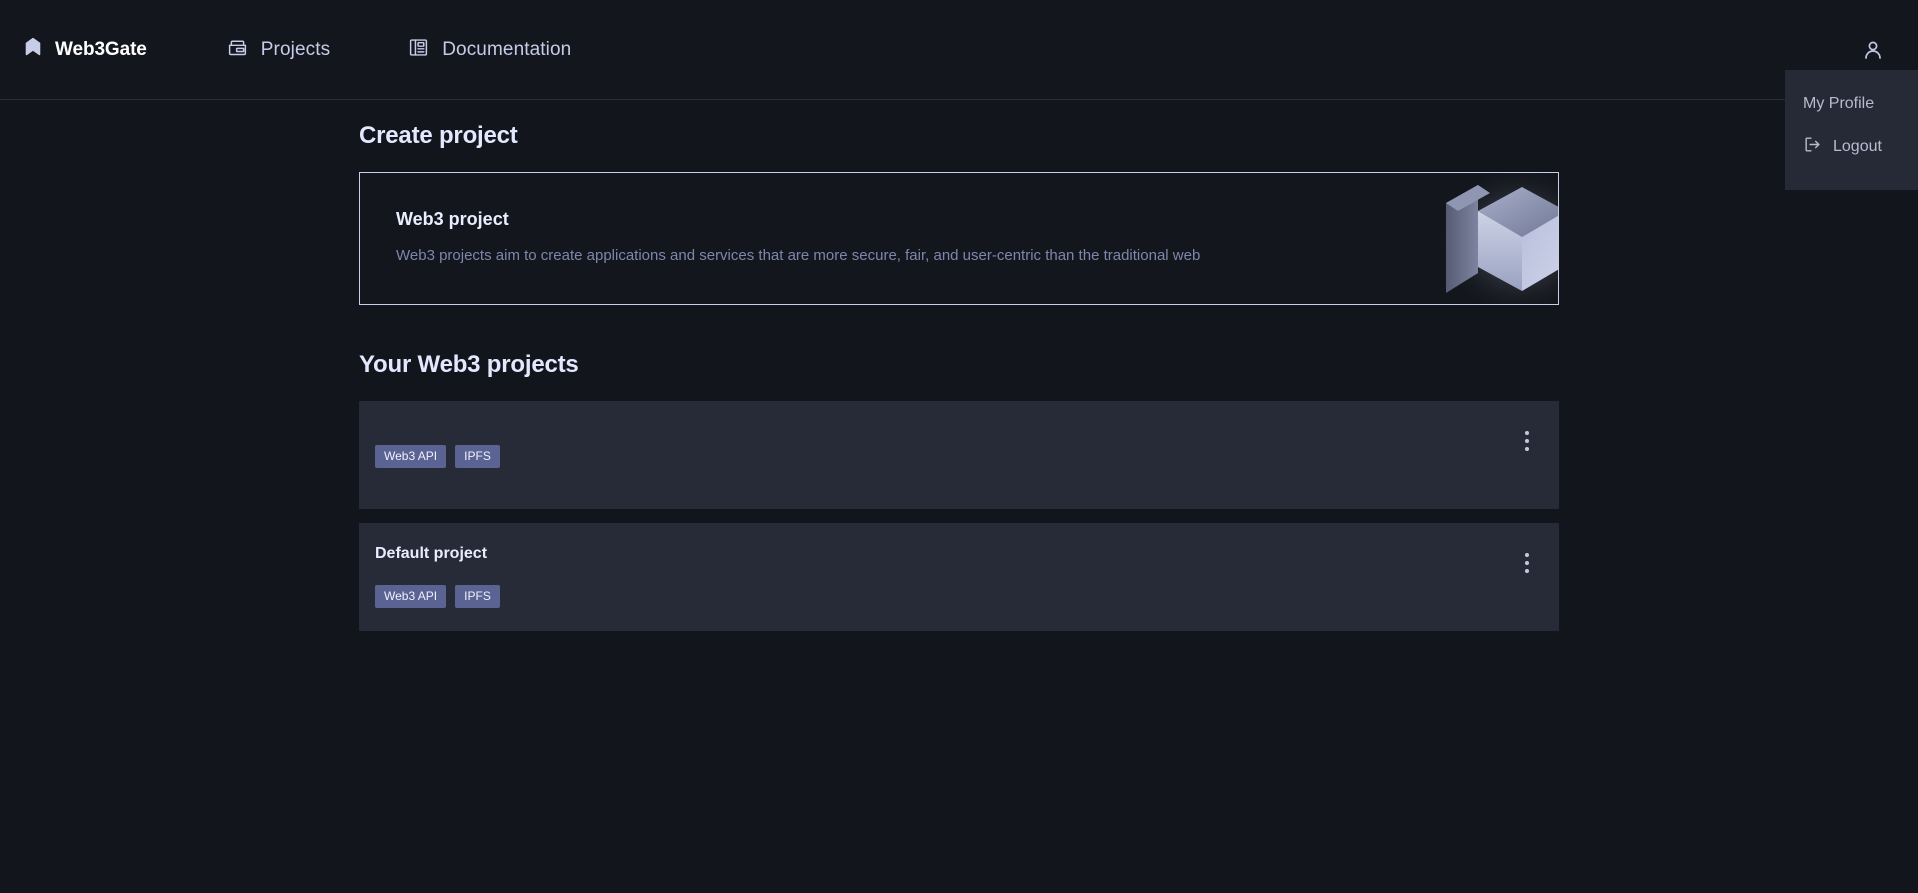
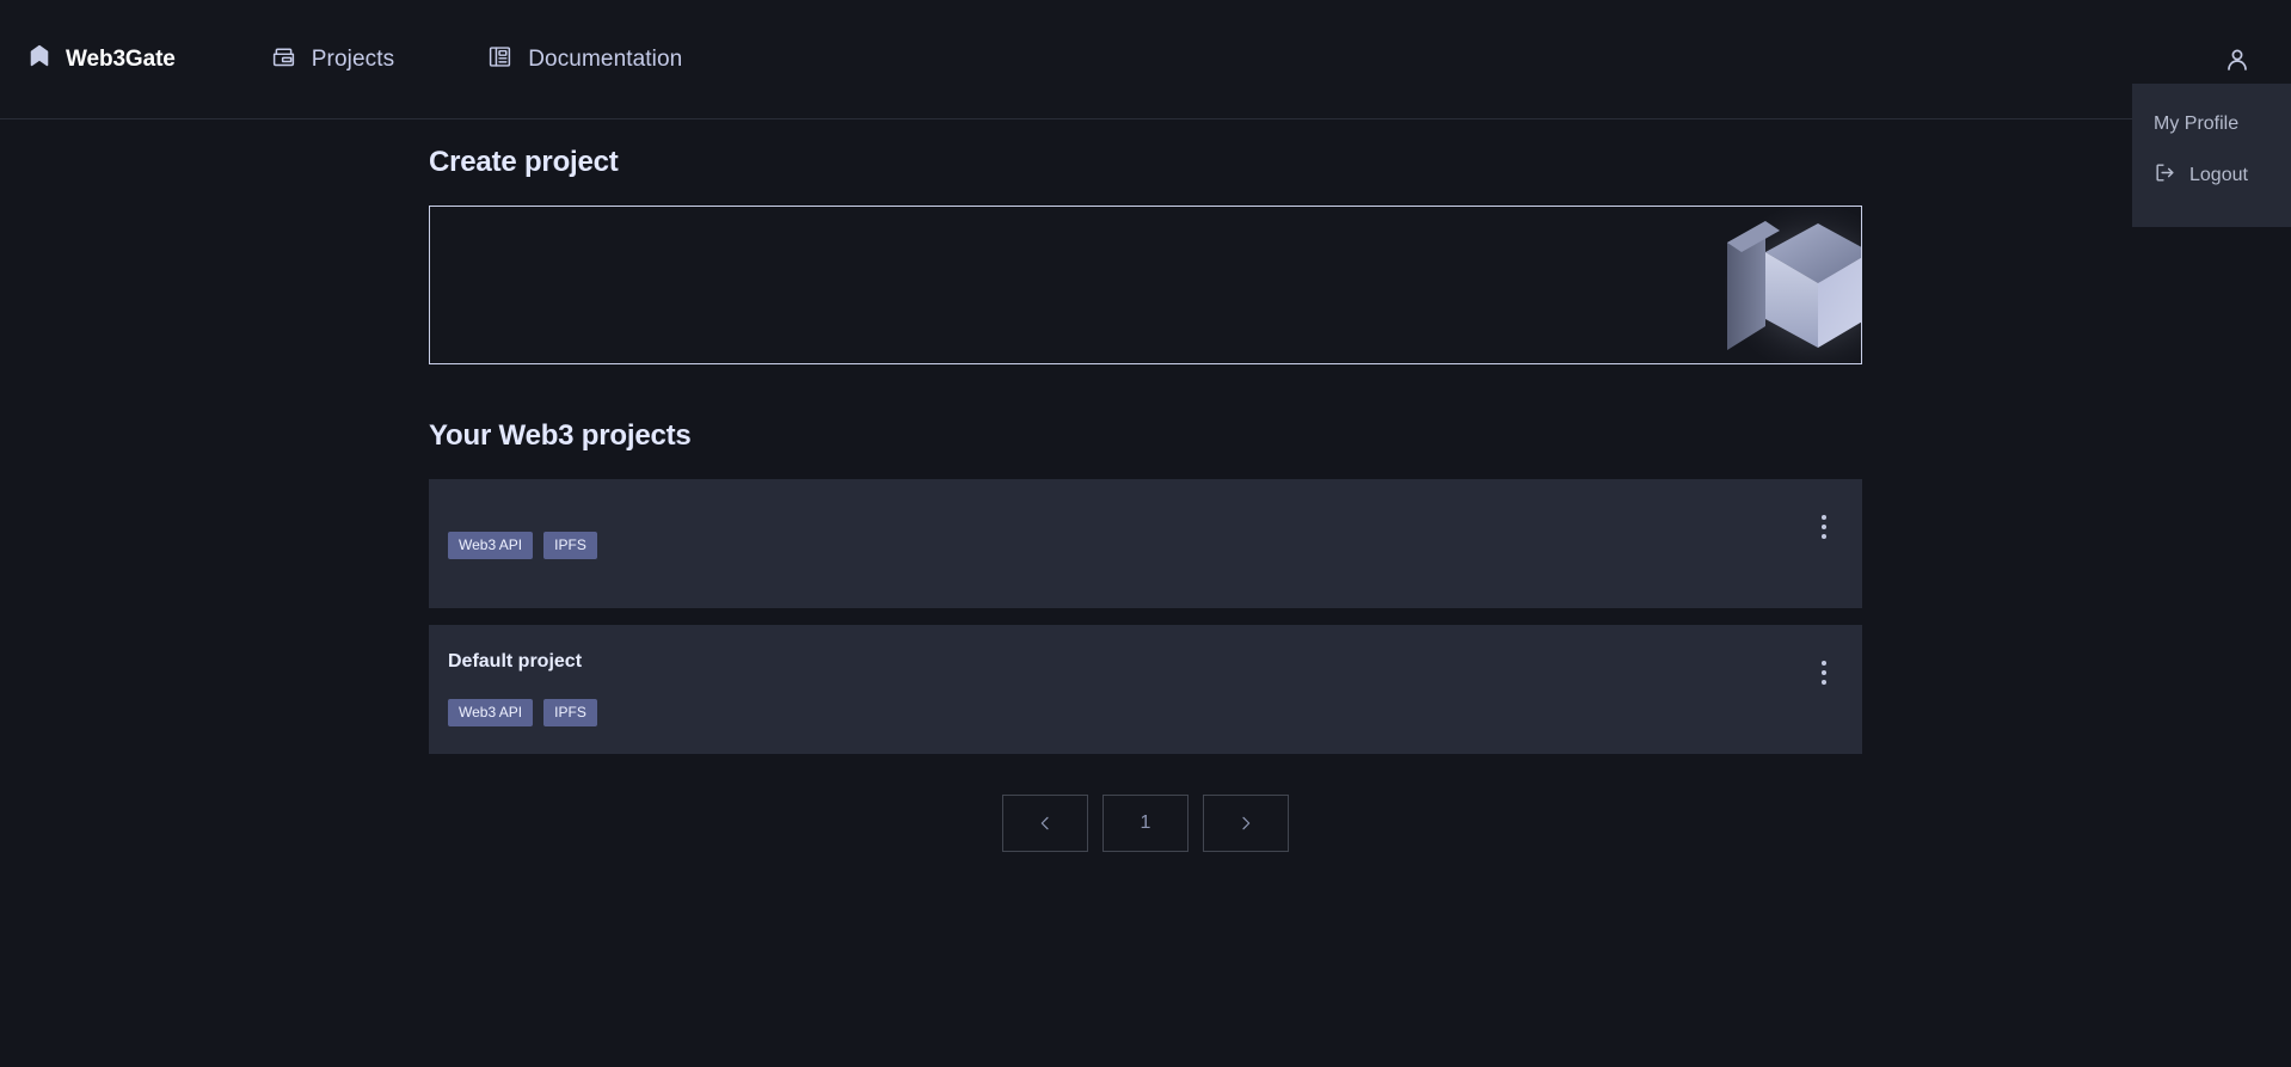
  Web3Gate
  Projects
  Documentation
  My Profile
  Logout
  Create project
- Web3 project
- Web3 projects aim to create applications and services that are more secure, fair, and user-centric than the traditional web
  Your Web3 projects
  Web3 API
  IPFS
  Default project
  Web3 API
  IPFS
+ 1
